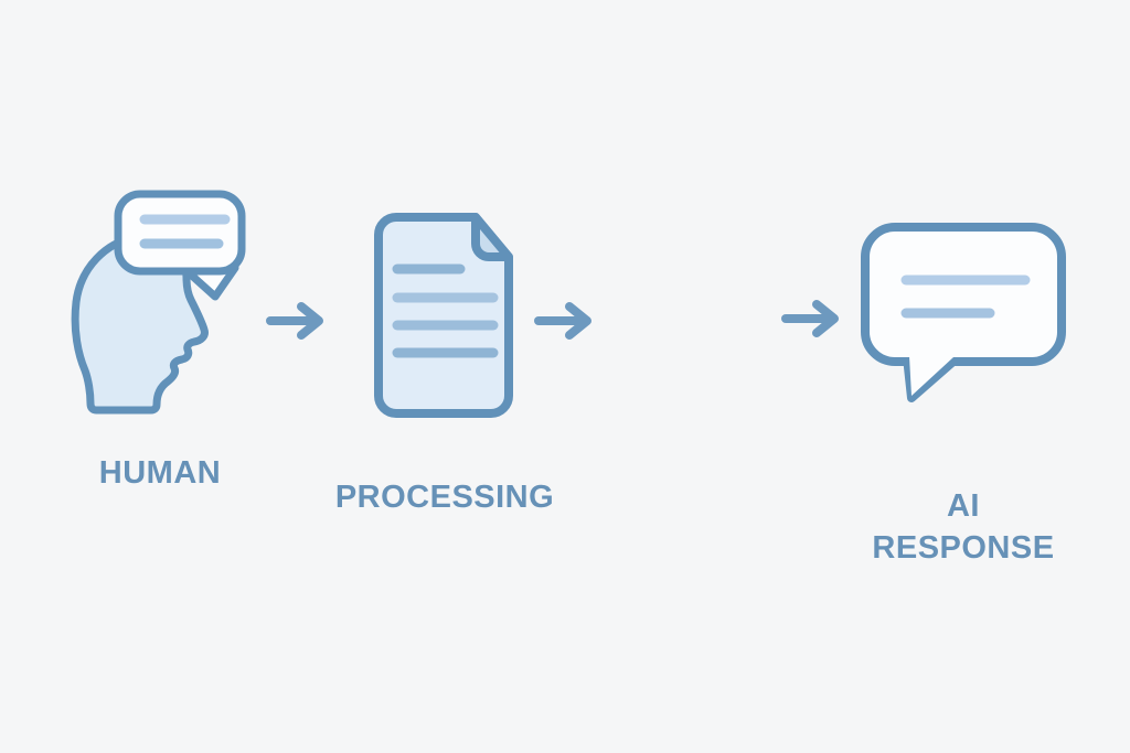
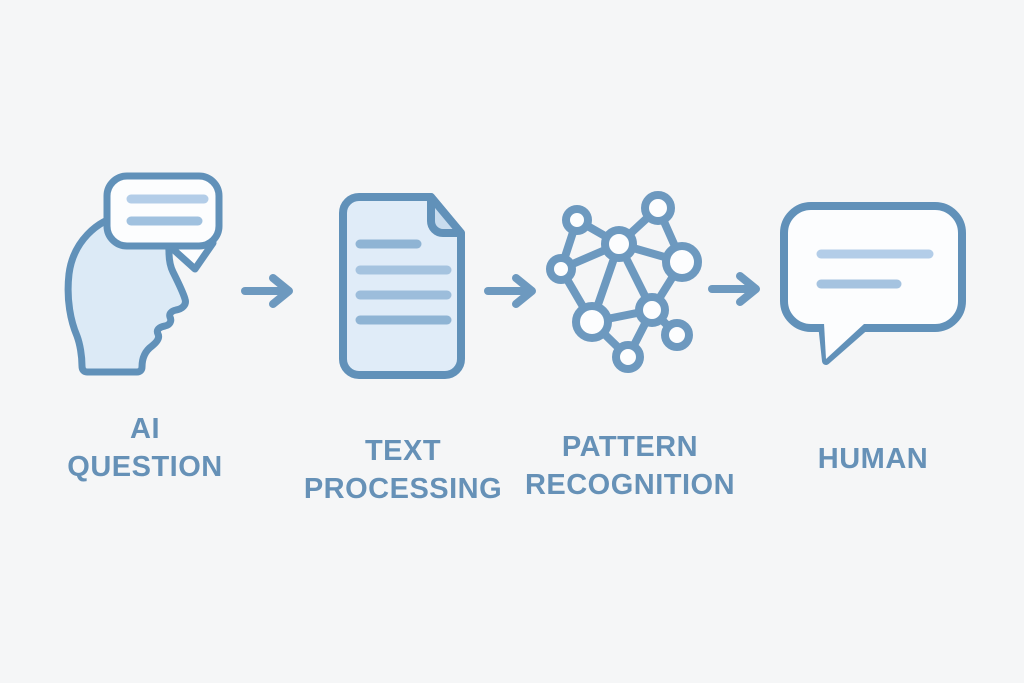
- HUMAN
+ AI
+ QUESTION
+ TEXT
  PROCESSING
+ PATTERN
+ RECOGNITION
- AI
+ HUMAN
- RESPONSE
